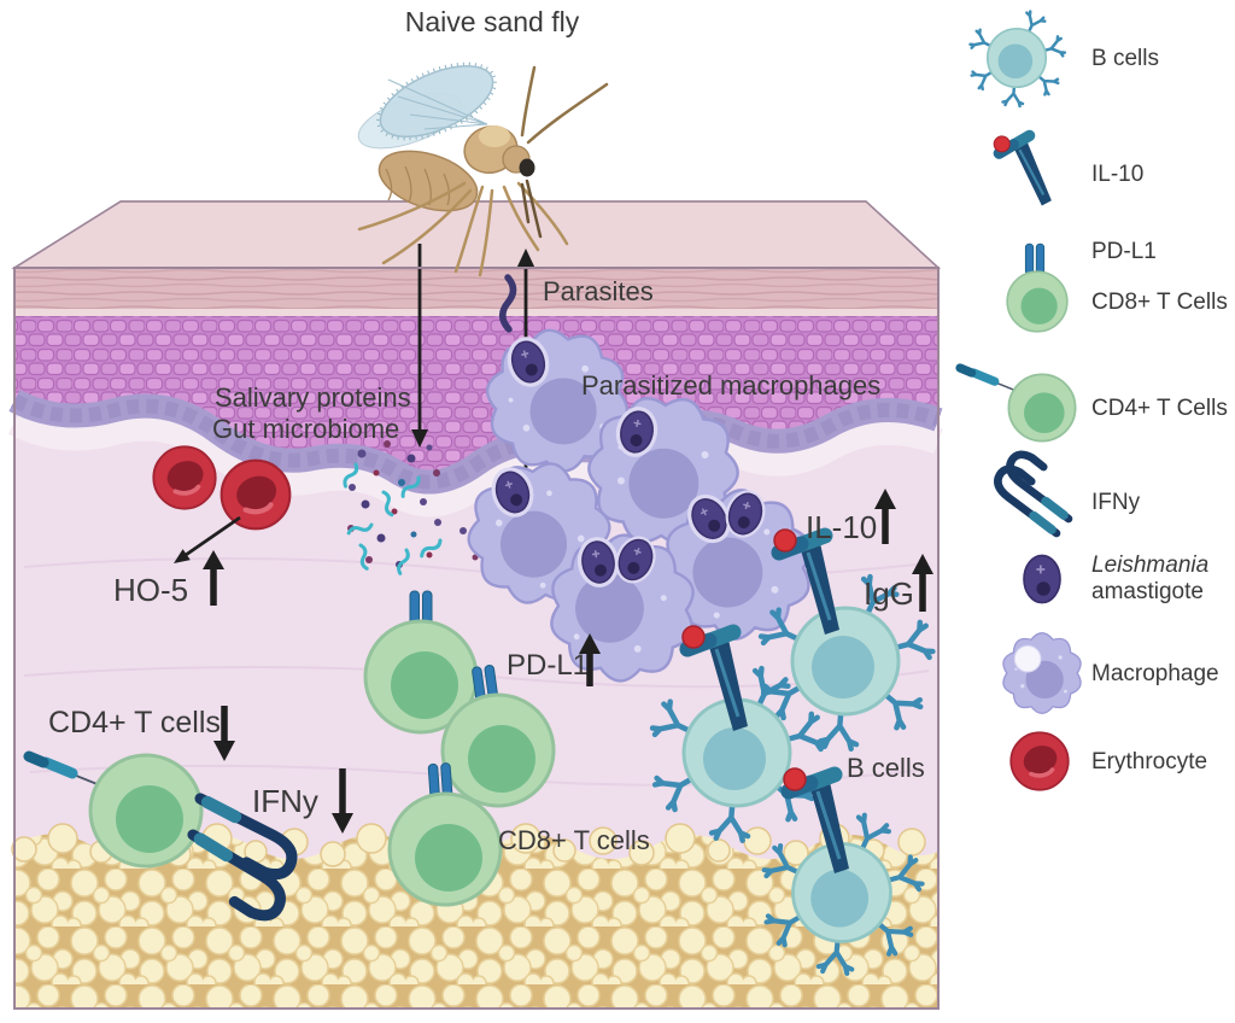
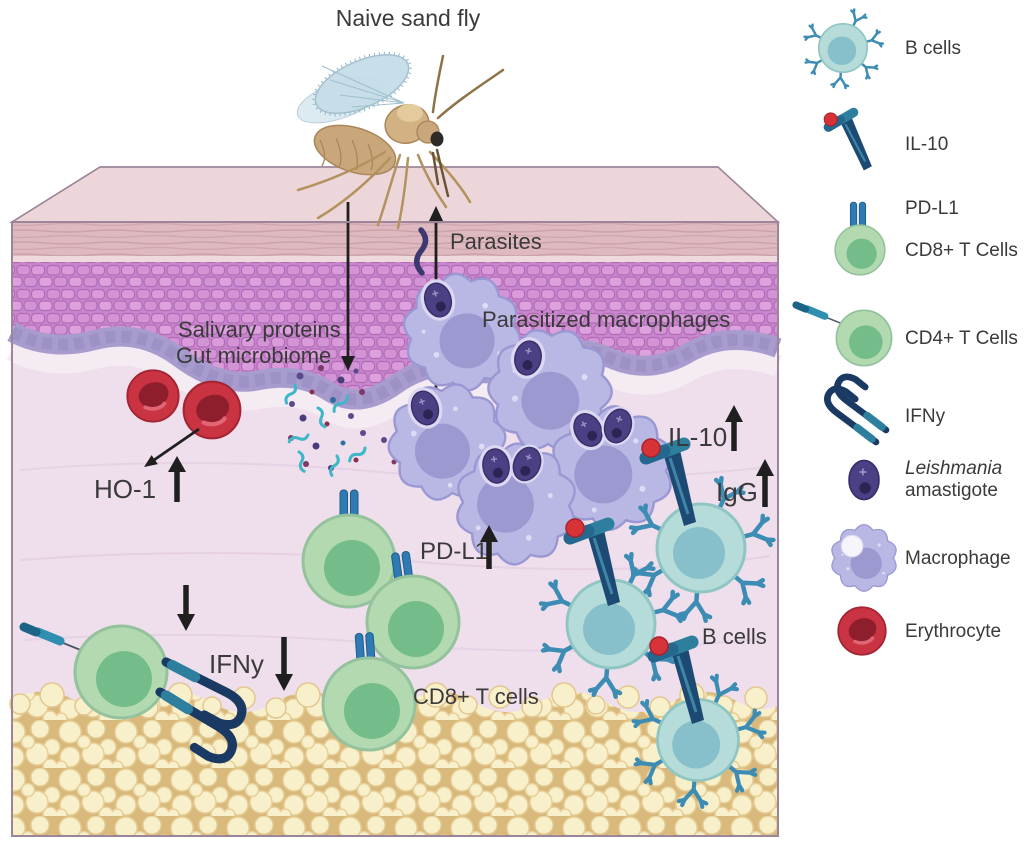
- HO-5
+ HO-1
  PD-L1
  CD8+ T cells
- CD4+ T cells
  IFNy
  IL-10
  IgG
  B cells
  Parasites
  Salivary proteins
  Gut microbiome
  Parasitized macrophages
  Naive sand fly
  B cells
  IL-10
  PD-L1
  CD8+ T Cells
  CD4+ T Cells
  IFNy
  Leishmania
  amastigote
  Macrophage
  Erythrocyte
